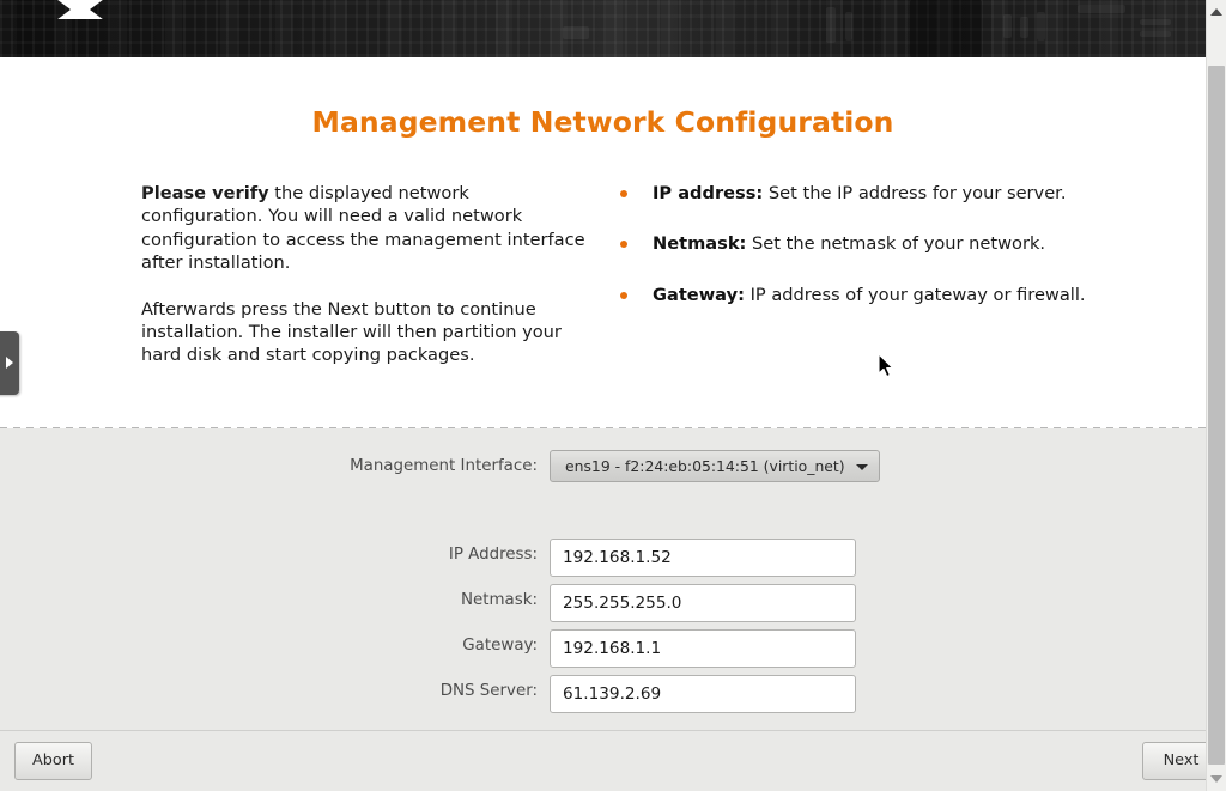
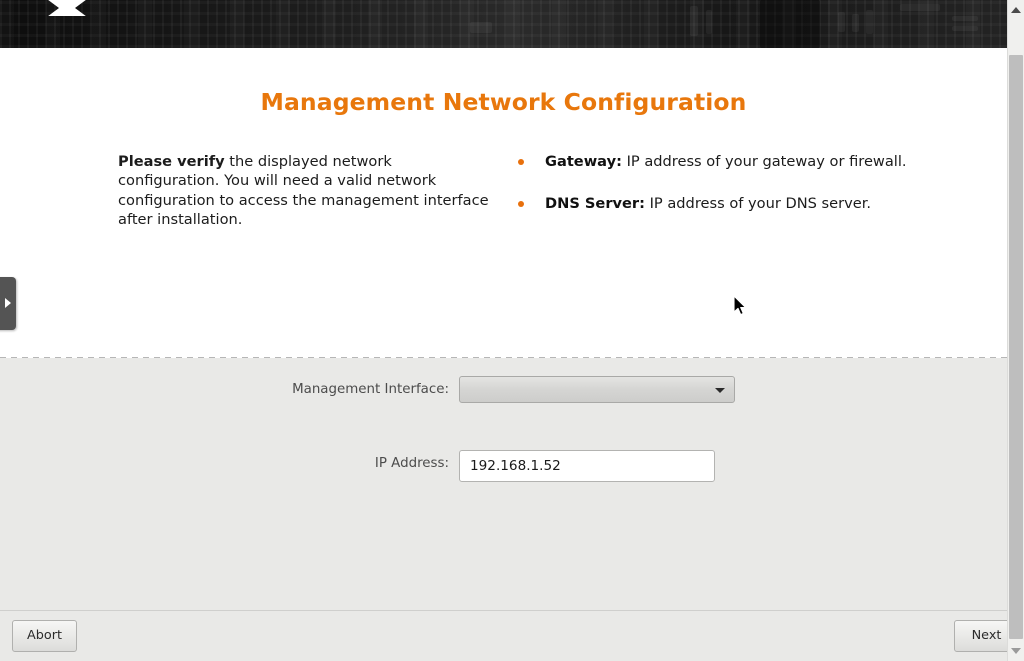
  Management Network Configuration
  Please verify the displayed network configuration. You will need a valid network configuration to access the management interface after installation.
- Afterwards press the Next button to continue installation. The installer will then partition your hard disk and start copying packages.
- IP address: Set the IP address for your server.
- Netmask: Set the netmask of your network.
  Gateway: IP address of your gateway or firewall.
+ DNS Server: IP address of your DNS server.
  Management Interface:
- ens19 - f2:24:eb:05:14:51 (virtio_net)
  IP Address:
  192.168.1.52
- Netmask:
- 255.255.255.0
- Gateway:
- 192.168.1.1
- DNS Server:
- 61.139.2.69
  Abort
  Next
